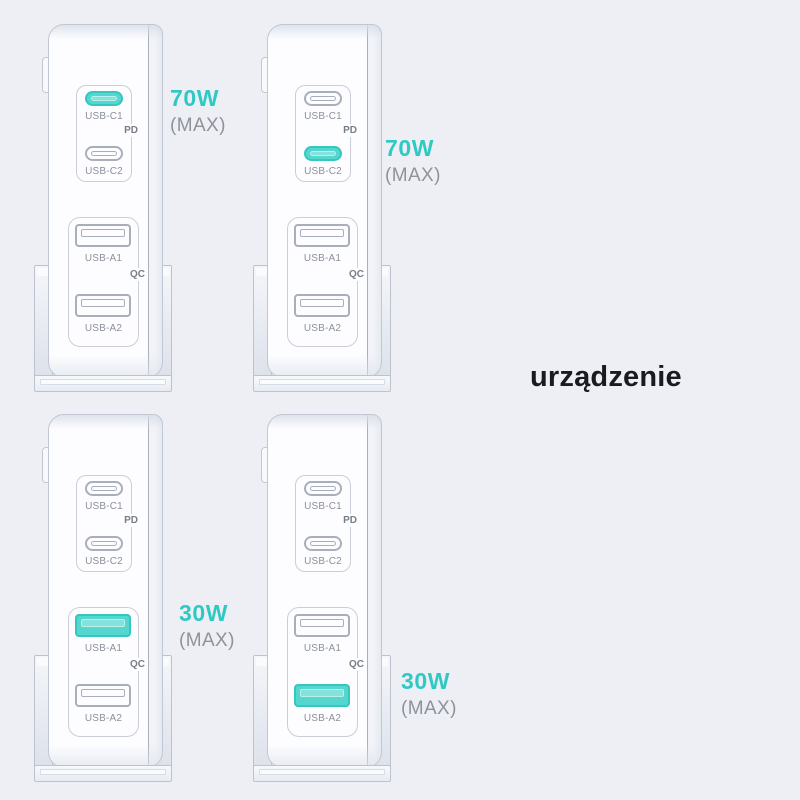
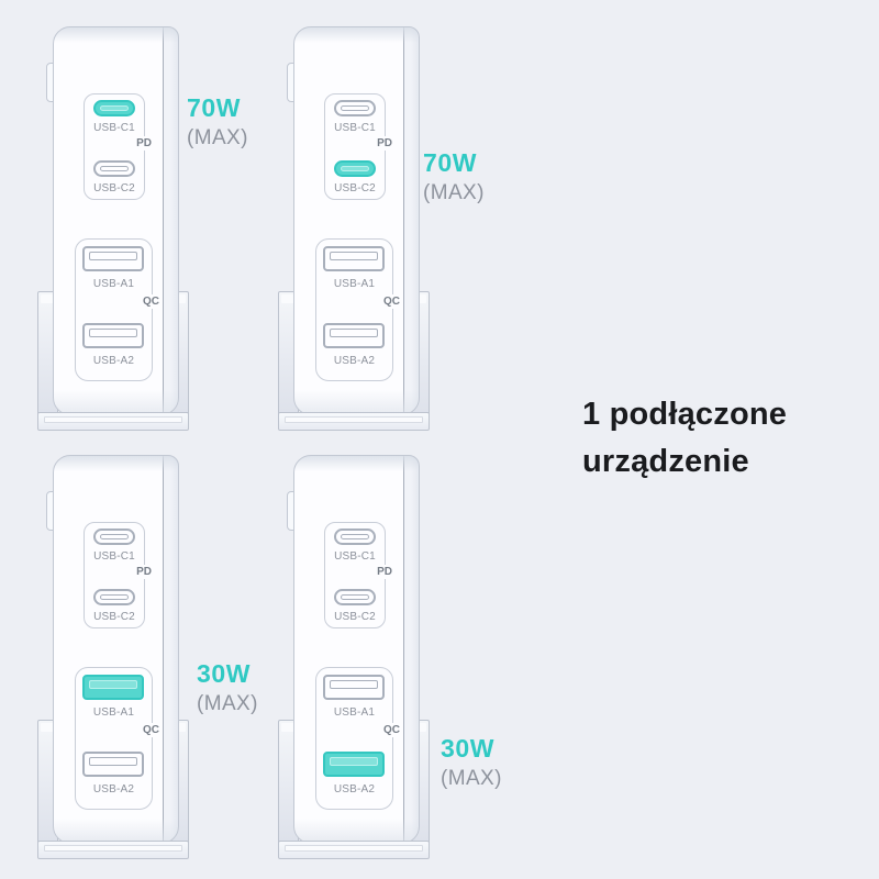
  USB-C1
  PD
  USB-C2
  USB-A1
  QC
  USB-A2
  70W
  (MAX)
  USB-C1
  PD
  USB-C2
  USB-A1
  QC
  USB-A2
  70W
  (MAX)
  USB-C1
  PD
  USB-C2
  USB-A1
  QC
  USB-A2
  30W
  (MAX)
  USB-C1
  PD
  USB-C2
  USB-A1
  QC
  USB-A2
  30W
  (MAX)
+ 1 podłączone
  urządzenie
